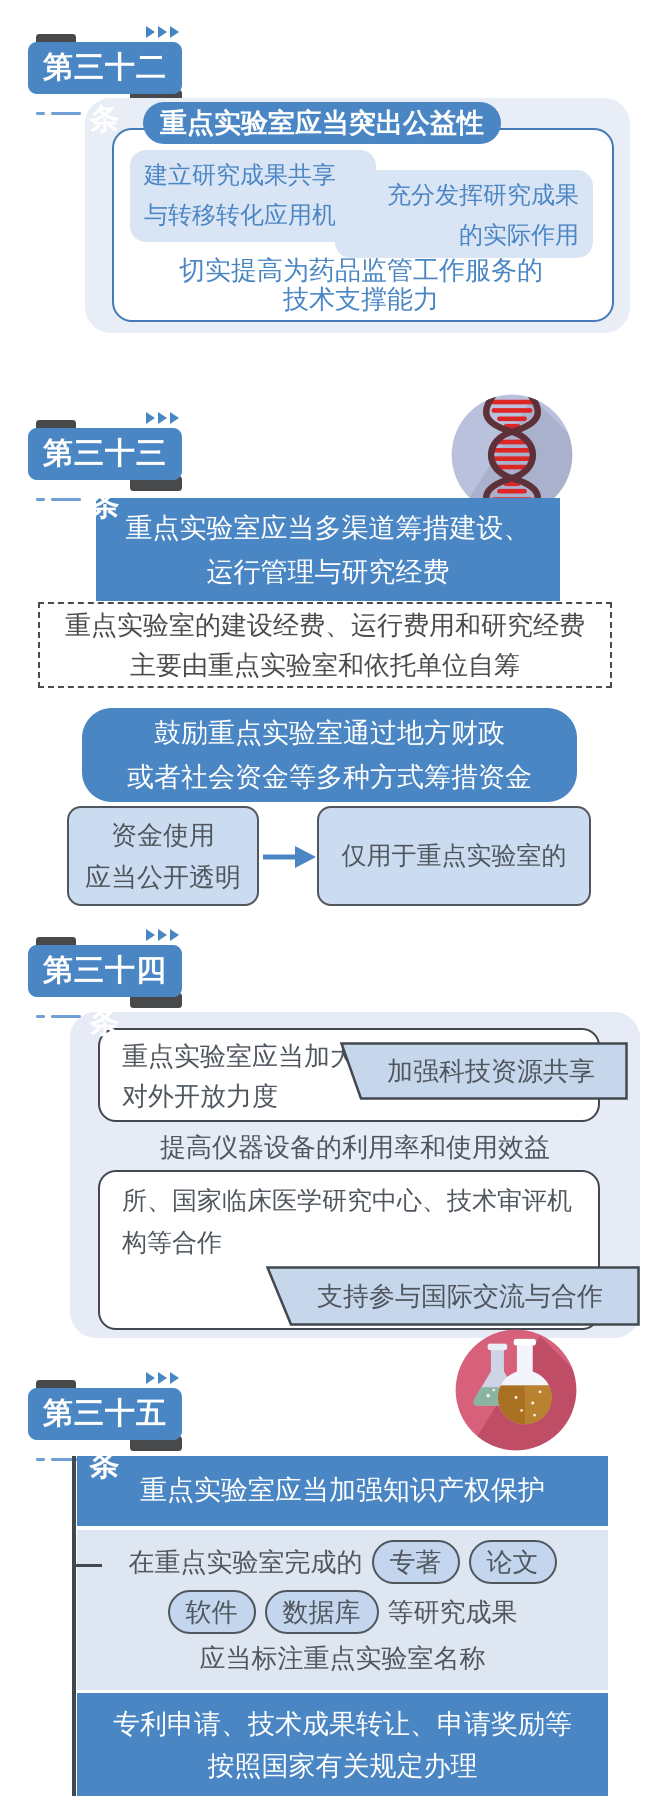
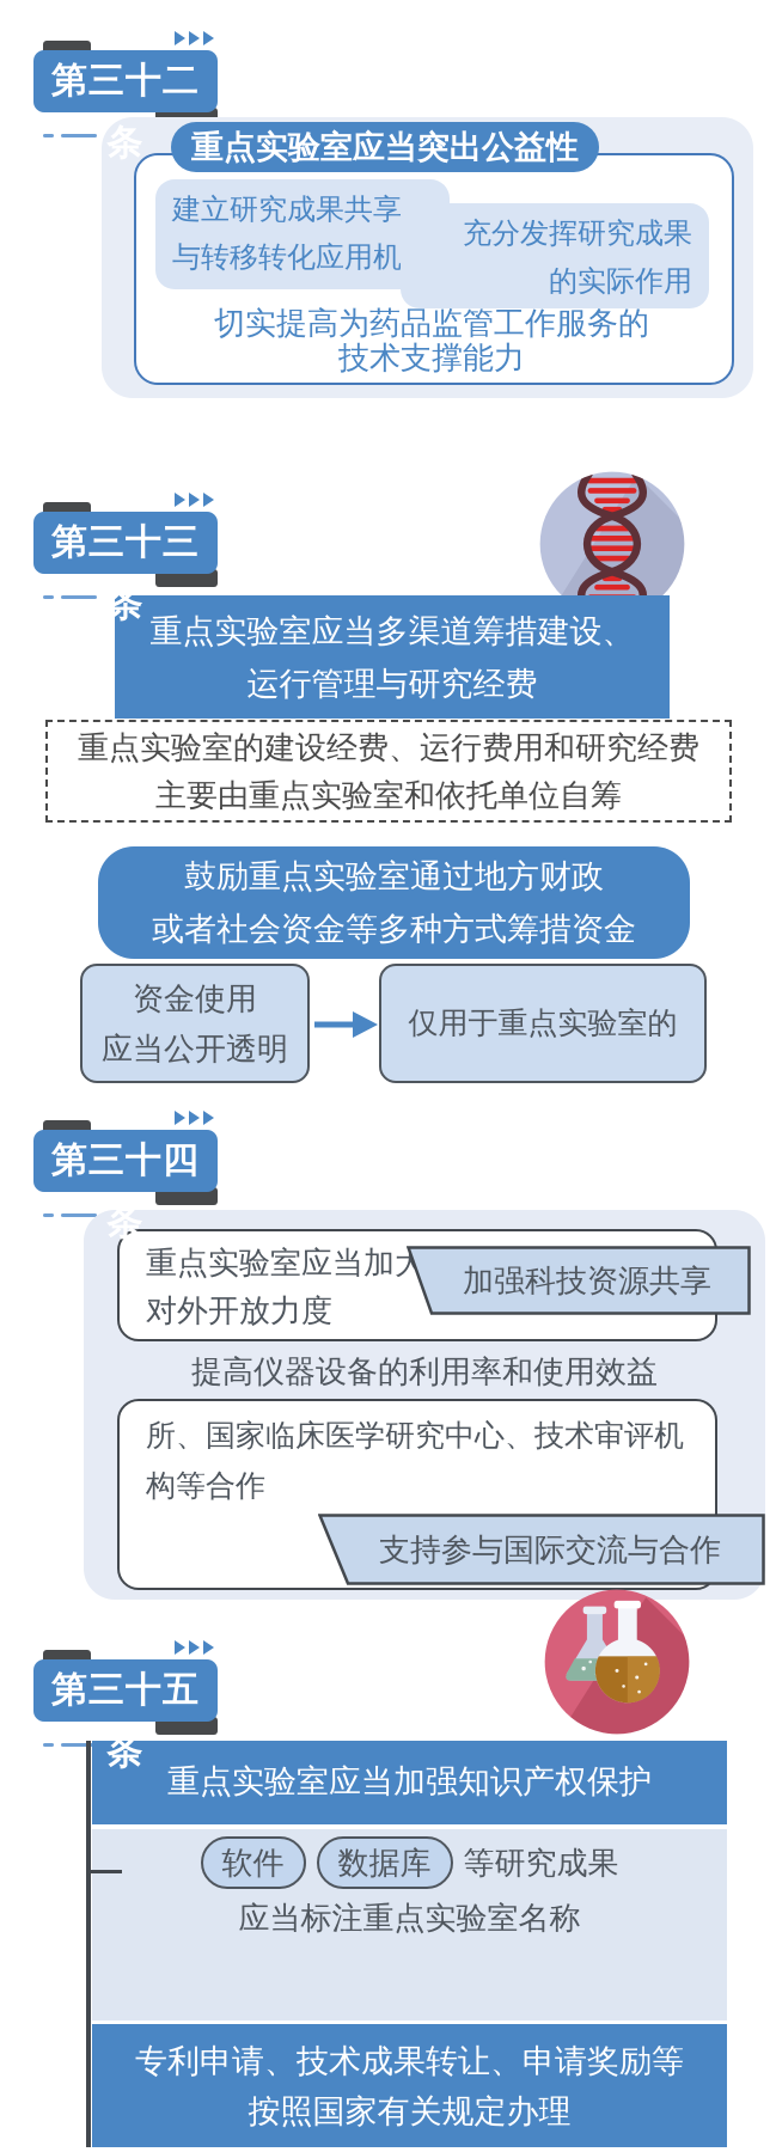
  第三十二条
  重点实验室应当突出公益性
  建立研究成果共享
  与转移转化应用机
  充分发挥研究成果
  的实际作用
  切实提高为药品监管工作服务的
  技术支撑能力
  第三十三条
  重点实验室应当多渠道筹措建设、
  运行管理与研究经费
  重点实验室的建设经费、运行费用和研究经费
  主要由重点实验室和依托单位自筹
  鼓励重点实验室通过地方财政
  或者社会资金等多种方式筹措资金
  资金使用
  应当公开透明
  仅用于重点实验室的
  第三十四条
  重点实验室应当加大
  对外开放力度
  加强科技资源共享
  提高仪器设备的利用率和使用效益
  所、国家临床医学研究中心、技术审评机
  构等合作
  支持参与国际交流与合作
  第三十五条
  重点实验室应当加强知识产权保护
- 在重点实验室完成的
- 专著
- 论文
  软件
  数据库
  等研究成果
  应当标注重点实验室名称
  专利申请、技术成果转让、申请奖励等
  按照国家有关规定办理
